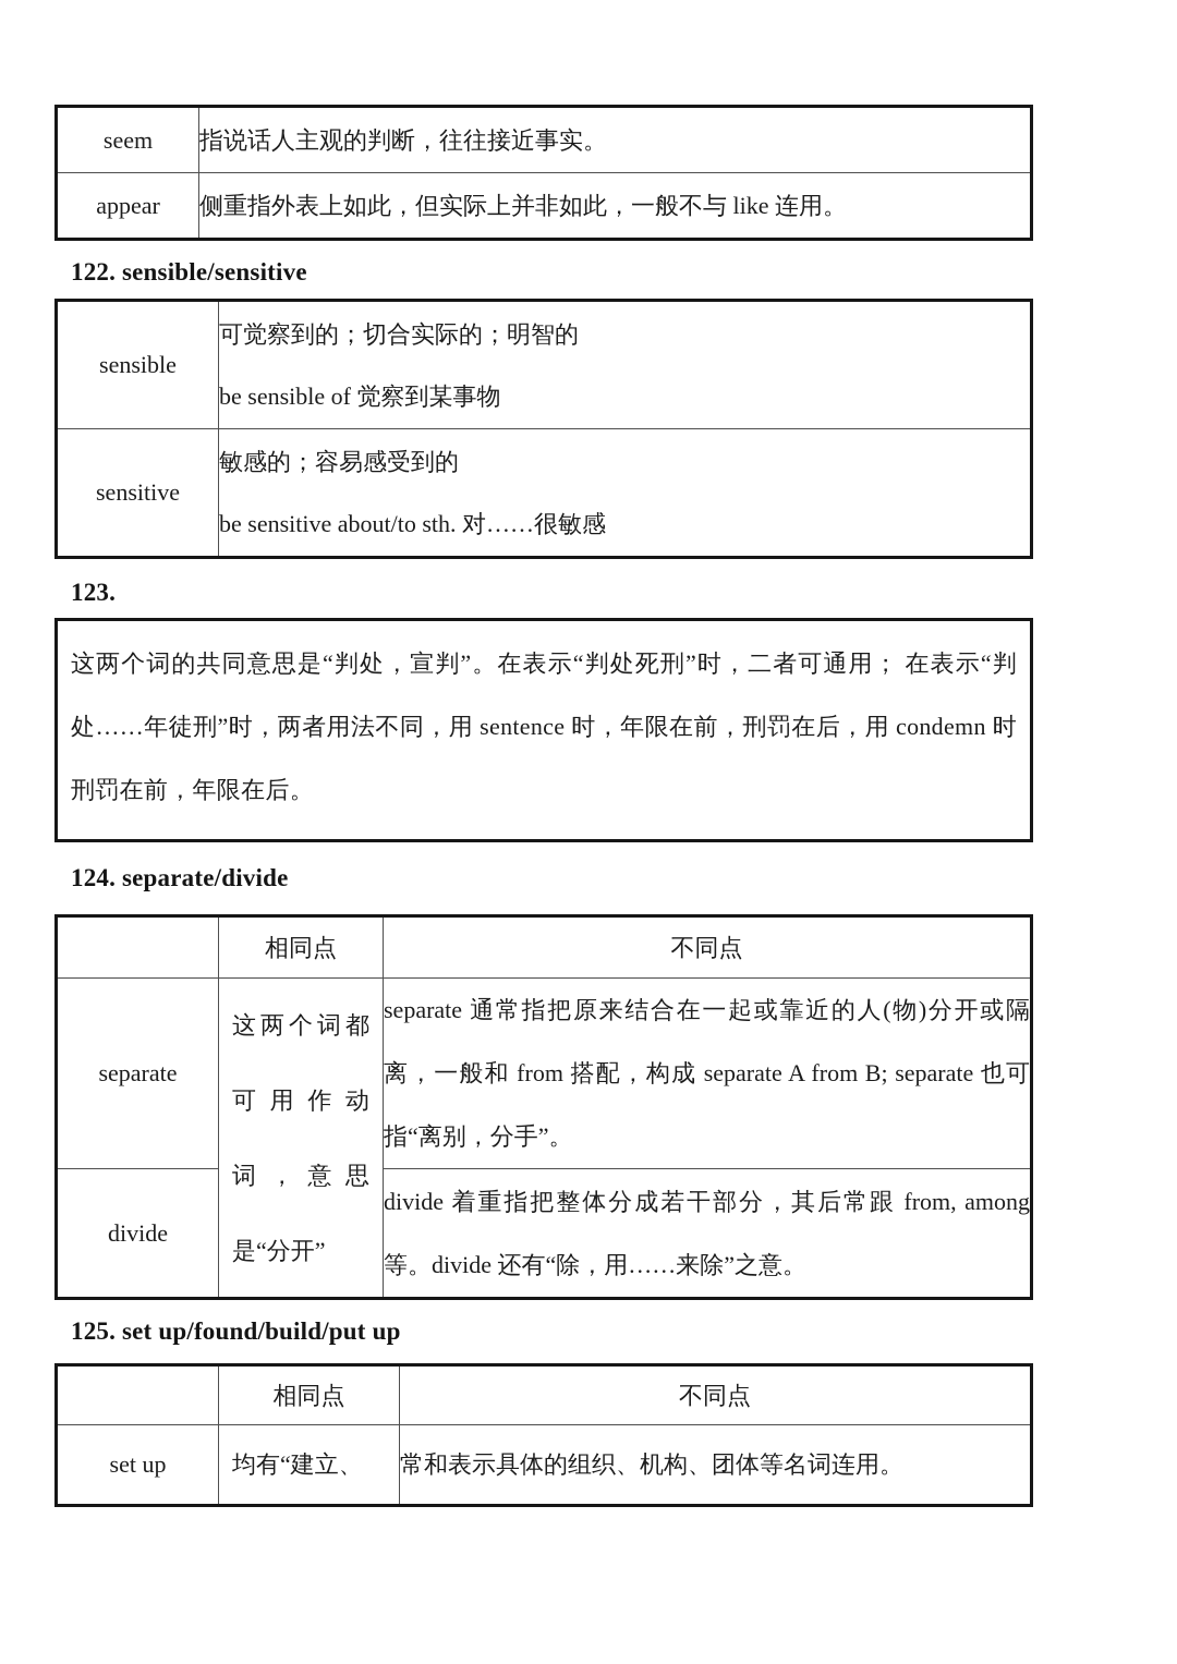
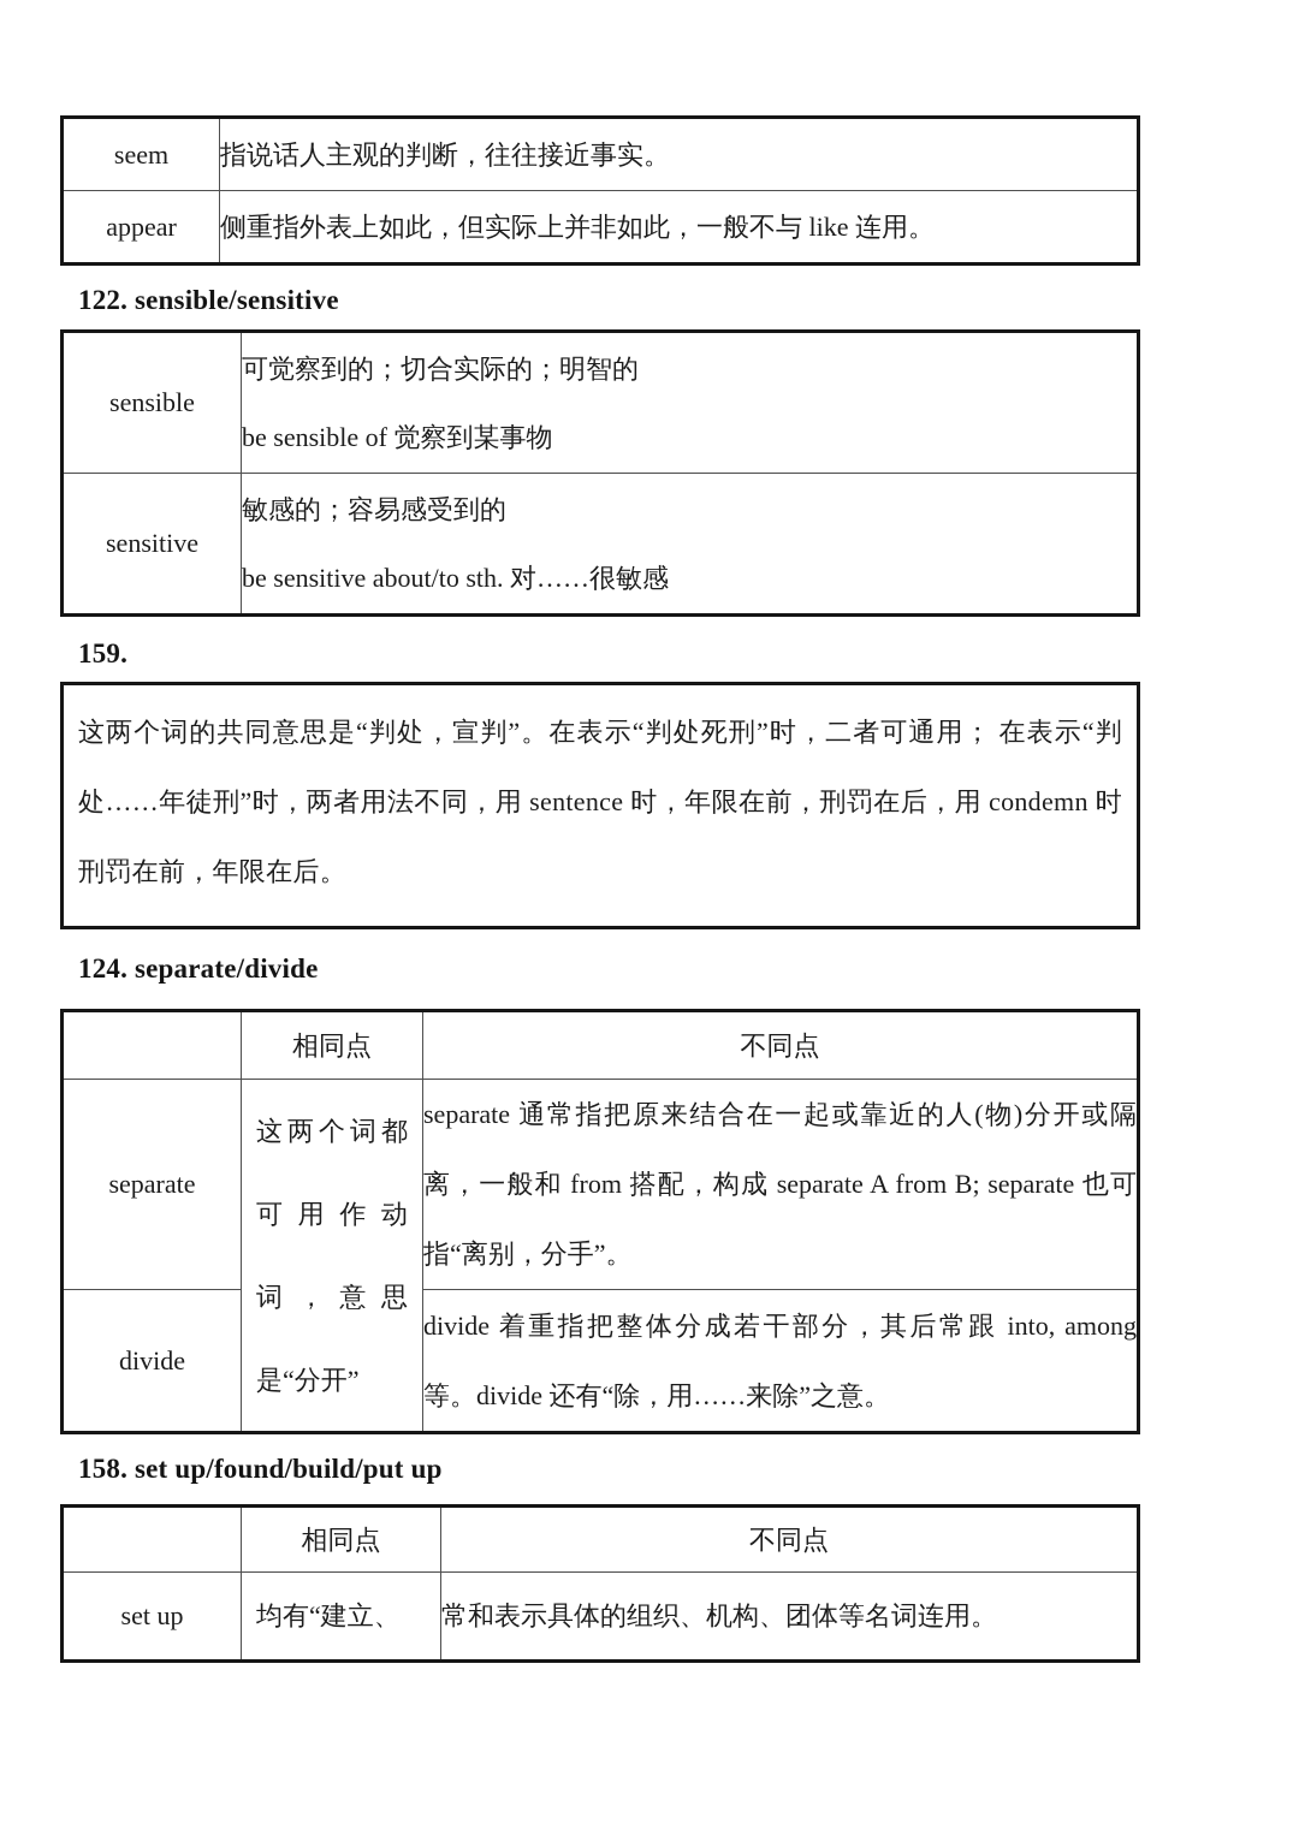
  seem	指说话人主观的判断，往往接近事实。
  appear	侧重指外表上如此，但实际上并非如此，一般不与 like 连用。
  122. sensible/sensitive
  sensible	可觉察到的；切合实际的；明智的 be sensible of 觉察到某事物
  sensitive	敏感的；容易感受到的 be sensitive about/to sth. 对……很敏感
- 123.
+ 159.
  这两个词的共同意思是“判处，宣判”。在表示“判处死刑”时，二者可通用； 在表示“判处……年徒刑”时，两者用法不同，用 sentence 时，年限在前，刑罚在后，用 condemn 时刑罚在前，年限在后。
  124. separate/divide
  	相同点	不同点
  separate	这两个词都可用作动词，意思是“分开”	separate 通常指把原来结合在一起或靠近的人(物)分开或隔离，一般和 from 搭配，构成 separate A from B; separate 也可指“离别，分手”。
- divide	divide 着重指把整体分成若干部分，其后常跟 from, among 等。divide 还有“除，用……来除”之意。
+ divide	divide 着重指把整体分成若干部分，其后常跟 into, among 等。divide 还有“除，用……来除”之意。
- 125. set up/found/build/put up
+ 158. set up/found/build/put up
  	相同点	不同点
  set up	均有“建立、	常和表示具体的组织、机构、团体等名词连用。
